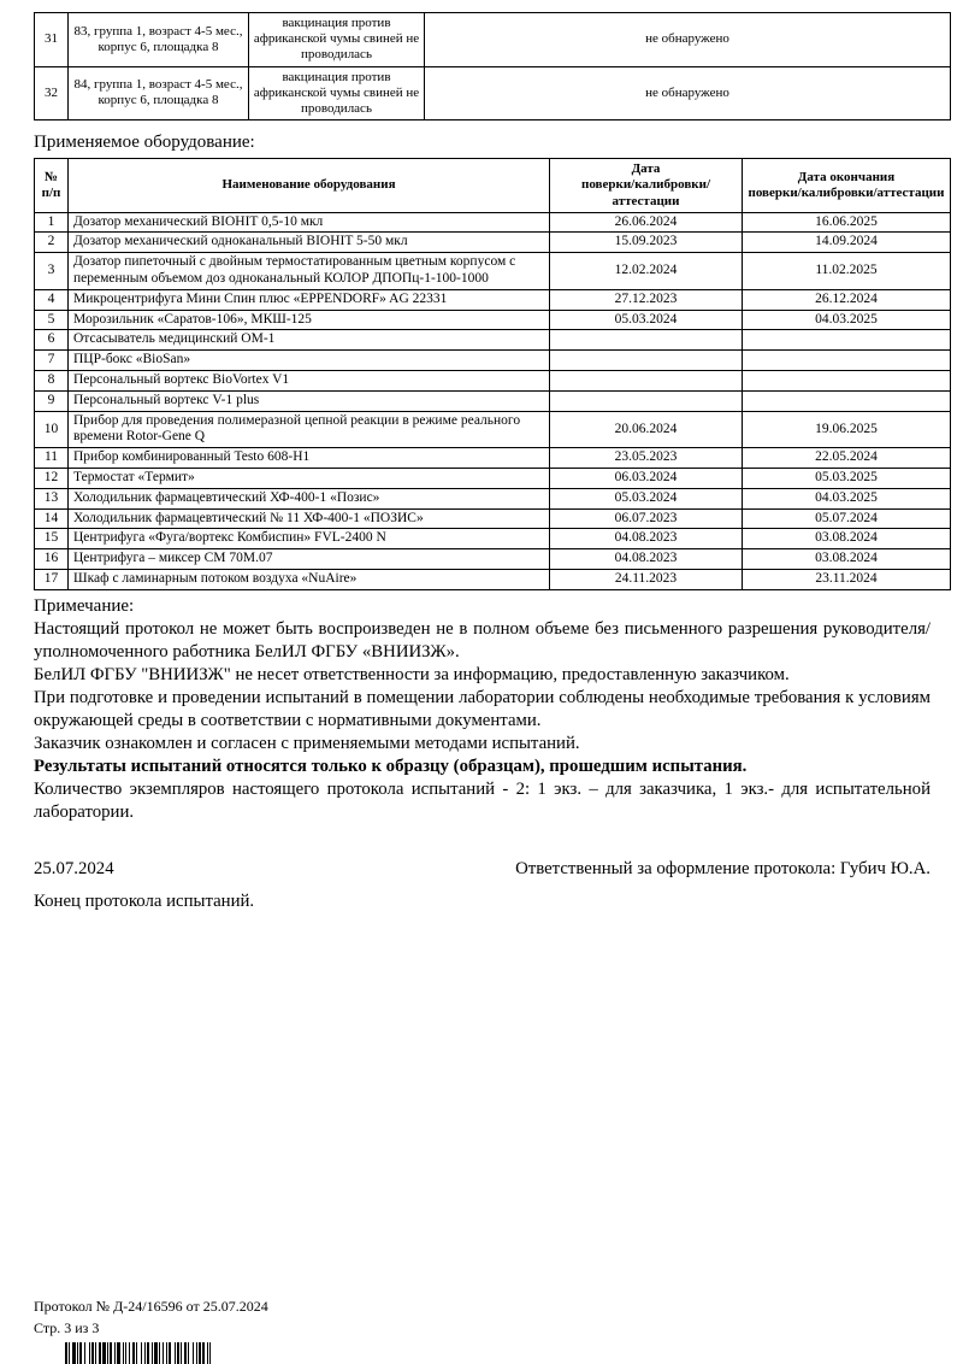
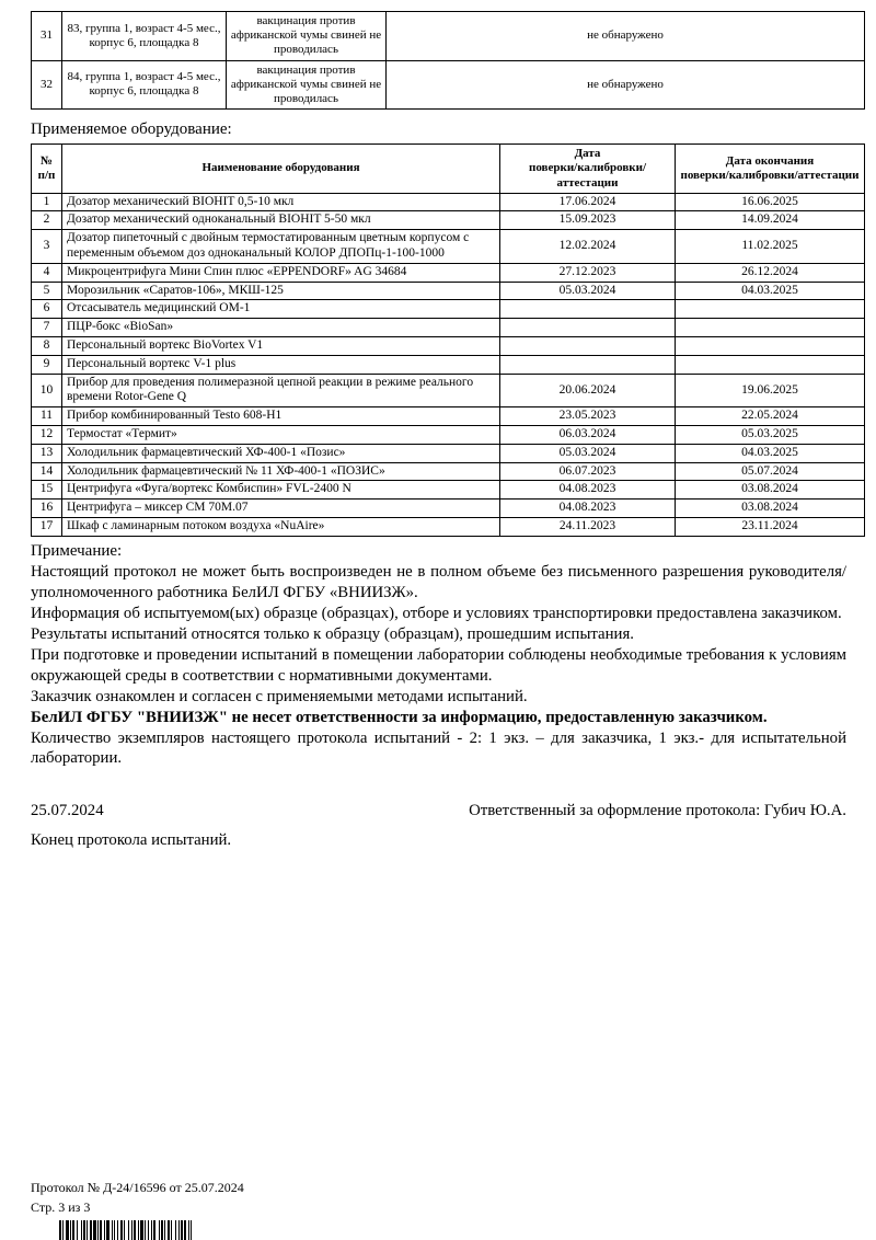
  31	83, группа 1, возраст 4-5 мес., корпус 6, площадка 8	вакцинация против африканской чумы свиней не проводилась	не обнаружено
  32	84, группа 1, возраст 4-5 мес., корпус 6, площадка 8	вакцинация против африканской чумы свиней не проводилась	не обнаружено
  Применяемое оборудование:
  № п/п	Наименование оборудования	Дата поверки/калибровки/аттестации	Дата окончания поверки/калибровки/аттестации
- 1	Дозатор механический BIOHIT 0,5-10 мкл	26.06.2024	16.06.2025
+ 1	Дозатор механический BIOHIT 0,5-10 мкл	17.06.2024	16.06.2025
  2	Дозатор механический одноканальный BIOHIT 5-50 мкл	15.09.2023	14.09.2024
  3	Дозатор пипеточный с двойным термостатированным цветным корпусом с переменным объемом доз одноканальный КОЛОР ДПОПц-1-100-1000	12.02.2024	11.02.2025
- 4	Микроцентрифуга Мини Спин плюс «EPPENDORF» AG 22331	27.12.2023	26.12.2024
+ 4	Микроцентрифуга Мини Спин плюс «EPPENDORF» AG 34684	27.12.2023	26.12.2024
  5	Морозильник «Саратов-106», МКШ-125	05.03.2024	04.03.2025
  6	Отсасыватель медицинский ОМ-1
  7	ПЦР-бокс «BioSan»
  8	Персональный вортекс BioVortex V1
  9	Персональный вортекс V-1 plus
  10	Прибор для проведения полимеразной цепной реакции в режиме реального времени Rotor-Gene Q	20.06.2024	19.06.2025
  11	Прибор комбинированный Testo 608-H1	23.05.2023	22.05.2024
  12	Термостат «Термит»	06.03.2024	05.03.2025
  13	Холодильник фармацевтический ХФ-400-1 «Позис»	05.03.2024	04.03.2025
  14	Холодильник фармацевтический № 11 ХФ-400-1 «ПОЗИС»	06.07.2023	05.07.2024
  15	Центрифуга «Фуга/вортекс Комбиспин» FVL-2400 N	04.08.2023	03.08.2024
  16	Центрифуга – миксер СМ 70М.07	04.08.2023	03.08.2024
  17	Шкаф с ламинарным потоком воздуха «NuAire»	24.11.2023	23.11.2024
  Примечание:
  Настоящий протокол не может быть воспроизведен не в полном объеме без письменного разрешения руководителя/уполномоченного работника БелИЛ ФГБУ «ВНИИЗЖ».
+ Информация об испытуемом(ых) образце (образцах), отборе и условиях транспортировки предоставлена заказчиком.
- БелИЛ ФГБУ "ВНИИЗЖ" не несет ответственности за информацию, предоставленную заказчиком.
+ Результаты испытаний относятся только к образцу (образцам), прошедшим испытания.
  При подготовке и проведении испытаний в помещении лаборатории соблюдены необходимые требования к условиям окружающей среды в соответствии с нормативными документами.
  Заказчик ознакомлен и согласен с применяемыми методами испытаний.
- Результаты испытаний относятся только к образцу (образцам), прошедшим испытания.
+ БелИЛ ФГБУ "ВНИИЗЖ" не несет ответственности за информацию, предоставленную заказчиком.
  Количество экземпляров настоящего протокола испытаний - 2: 1 экз. – для заказчика, 1 экз.- для испытательной лаборатории.
  25.07.2024
  Ответственный за оформление протокола: Губич Ю.А.
  Конец протокола испытаний.
  Протокол № Д-24/16596 от 25.07.2024
  Стр. 3 из 3
